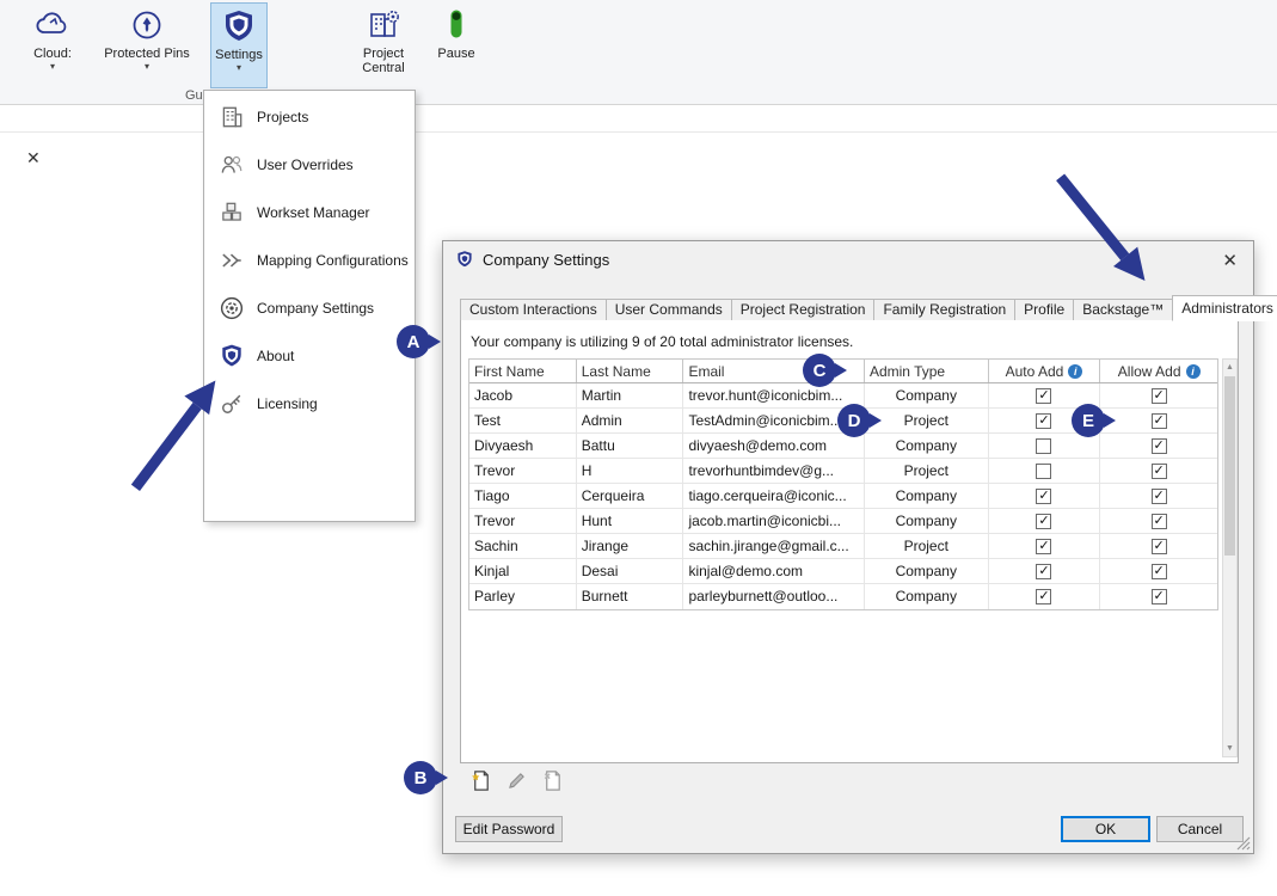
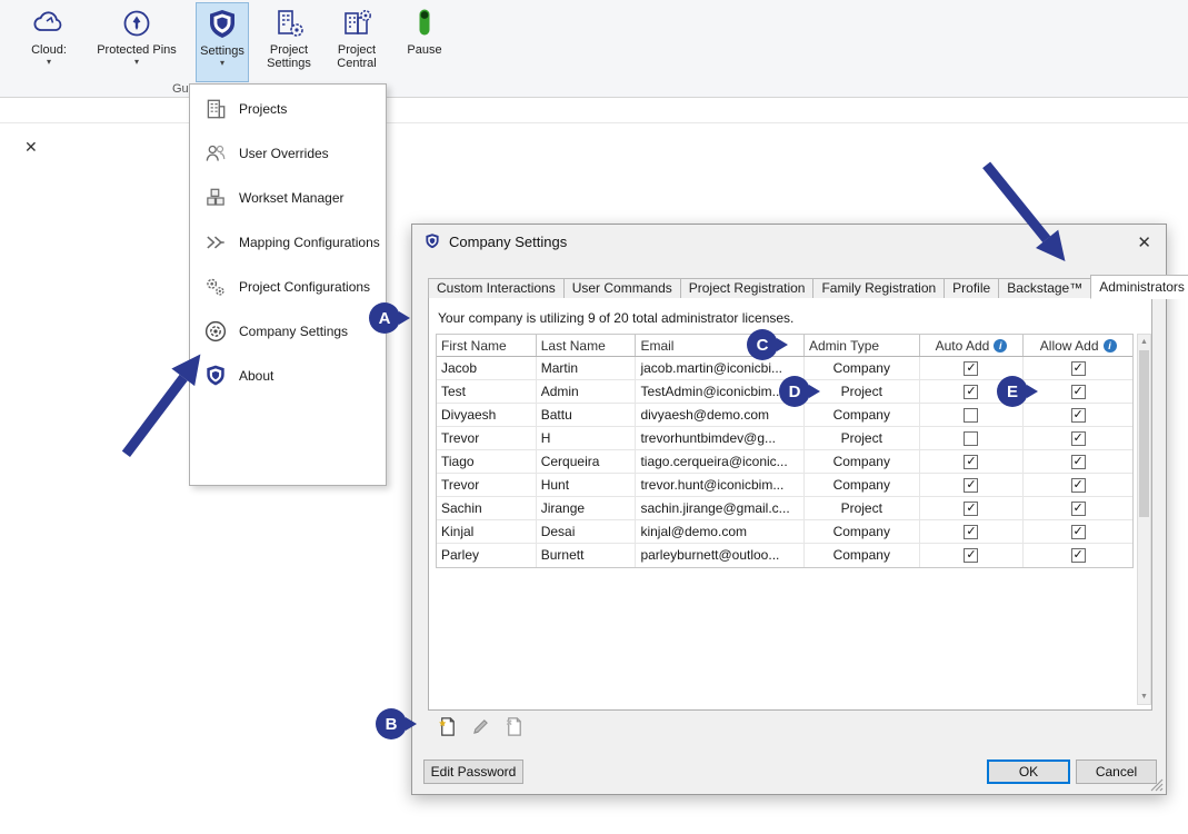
  Cloud:
  ▾
  Protected Pins
  ▾
  Settings
  ▾
+ Project Settings
  Project Central
  Pause
  Gu
  ✕
  Projects
  User Overrides
  Workset Manager
  Mapping Configurations
+ Project Configurations
  Company Settings
  About
- Licensing
  Company Settings
  ✕
  Custom Interactions
  User Commands
  Project Registration
  Family Registration
  Profile
  Backstage™
  Administrators
  Your company is utilizing 9 of 20 total administrator licenses.
  First Name
  Last Name
  Email
  Admin Type
  Auto Add
  i
  Allow Add
  i
  Jacob
  Martin
- trevor.hunt@iconicbim...
+ jacob.martin@iconicbi...
  Company
  ✓
  ✓
  Test
  Admin
  TestAdmin@iconicbim..
  Project
  ✓
  ✓
  Divyaesh
  Battu
  divyaesh@demo.com
  Company
  ✓
  Trevor
  H
  trevorhuntbimdev@g...
  Project
  ✓
  Tiago
  Cerqueira
  tiago.cerqueira@iconic...
  Company
  ✓
  ✓
  Trevor
  Hunt
- jacob.martin@iconicbi...
+ trevor.hunt@iconicbim...
  Company
  ✓
  ✓
  Sachin
  Jirange
  sachin.jirange@gmail.c...
  Project
  ✓
  ✓
  Kinjal
  Desai
  kinjal@demo.com
  Company
  ✓
  ✓
  Parley
  Burnett
  parleyburnett@outloo...
  Company
  ✓
  ✓
  Edit Password
  OK
  Cancel
  A
  B
  C
  D
  E
